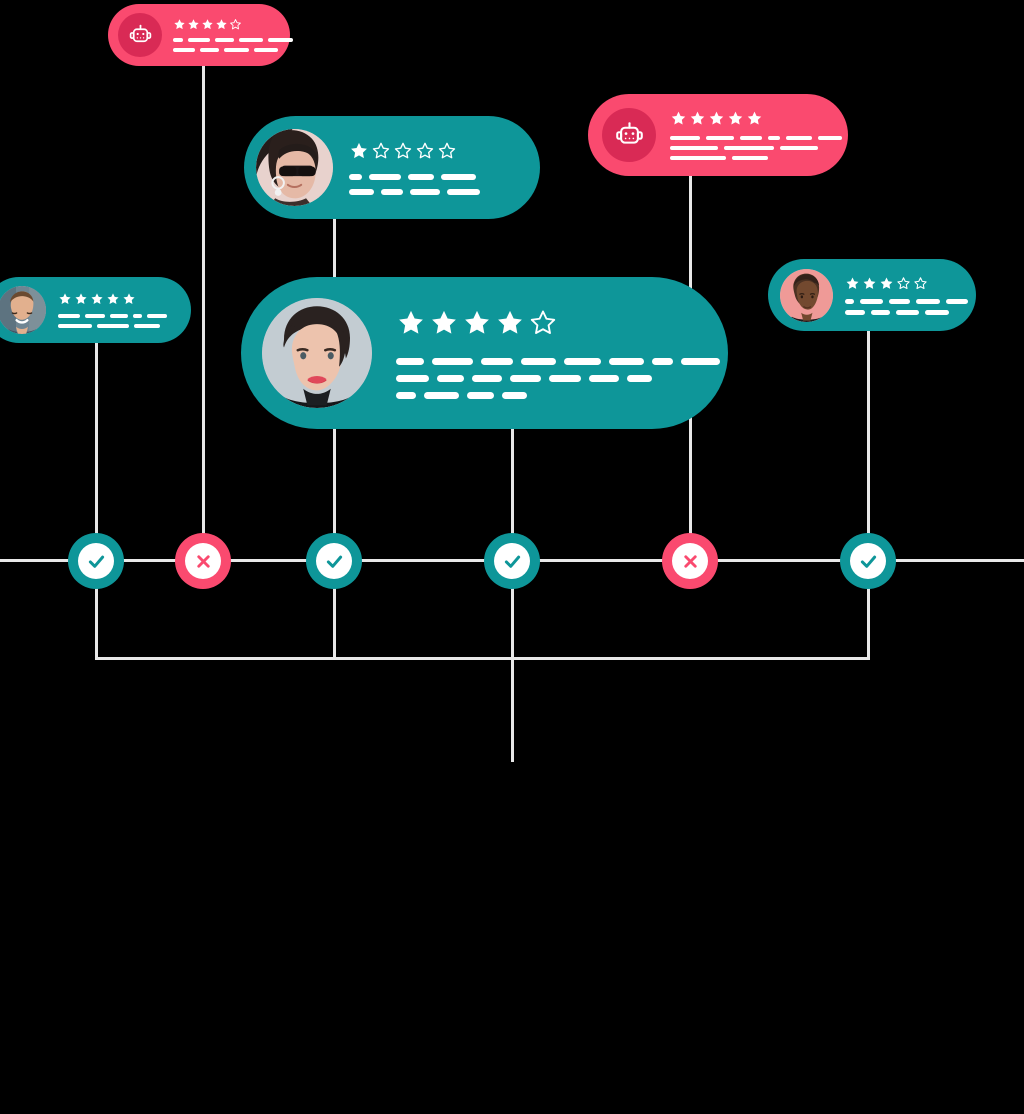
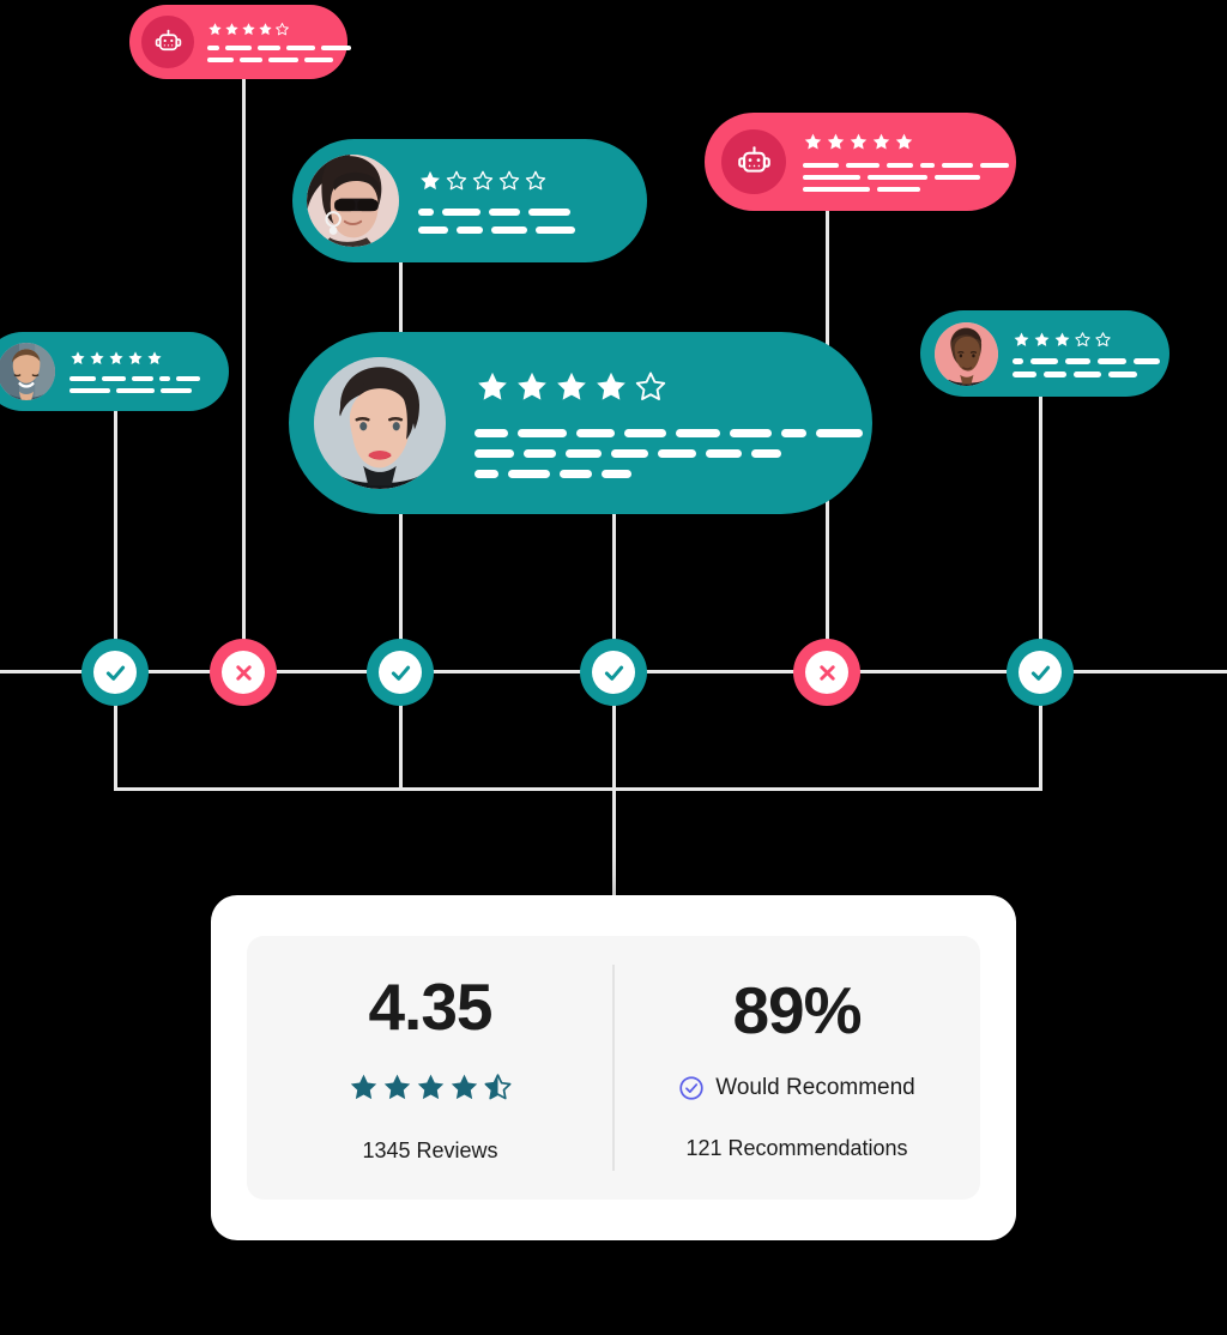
+ 4.35
+ 1345 Reviews
+ 89%
+ Would Recommend
+ 121 Recommendations
